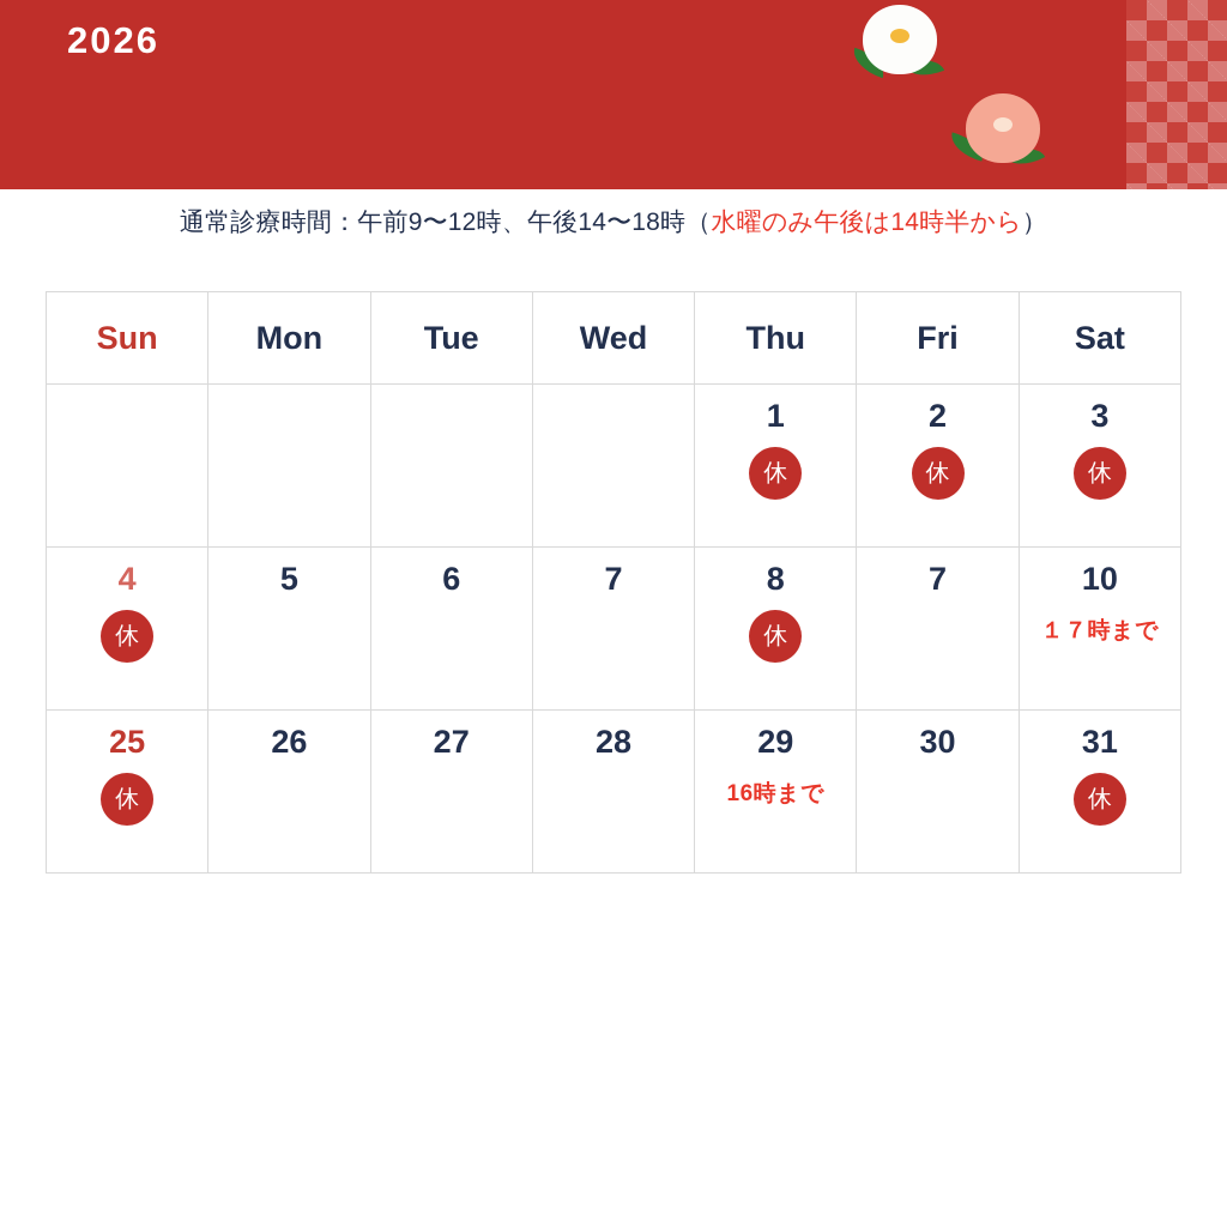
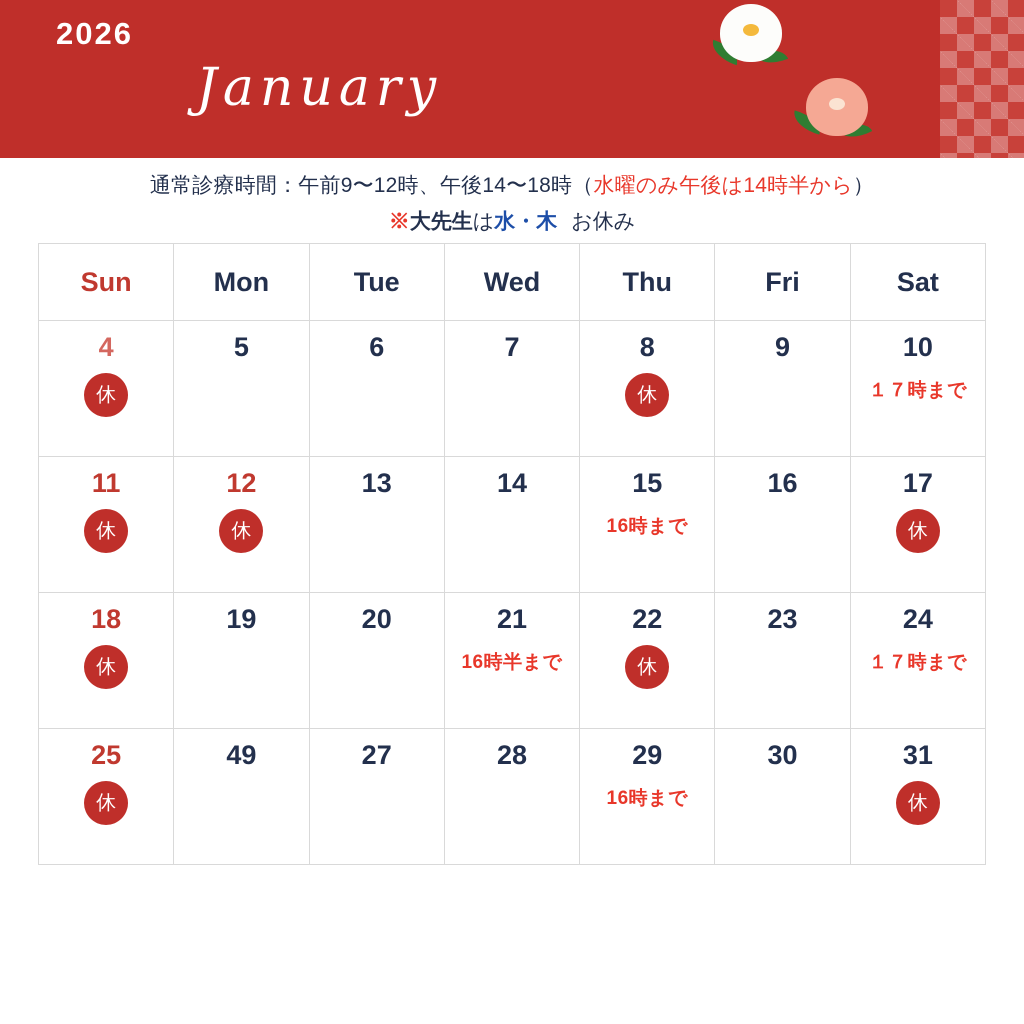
  2026
+ January
  通常診療時間：午前9〜12時、午後14〜18時（水曜のみ午後は14時半から）
+ ※大先生は水・木 お休み
  Sun	Mon	Tue	Wed	Thu	Fri	Sat
- 				1休	2休	3休
- 4休	5	6	7	8休	7	10１７時まで
+ 4休	5	6	7	8休	9	10１７時まで
+ 11休	12休	13	14	1516時まで	16	17休
+ 18休	19	20	2116時半まで	22休	23	24１７時まで
- 25休	26	27	28	2916時まで	30	31休
+ 25休	49	27	28	2916時まで	30	31休
